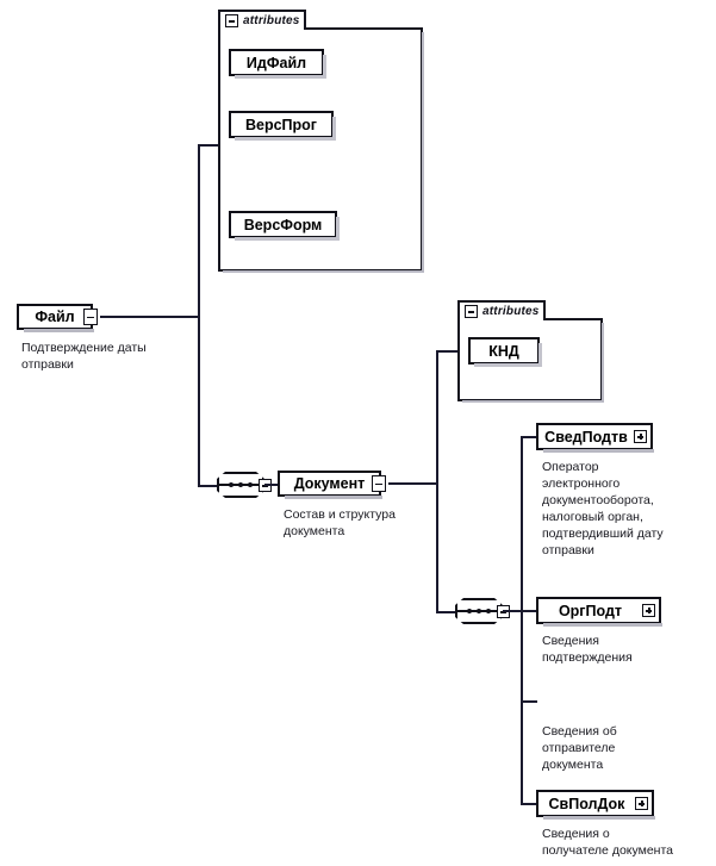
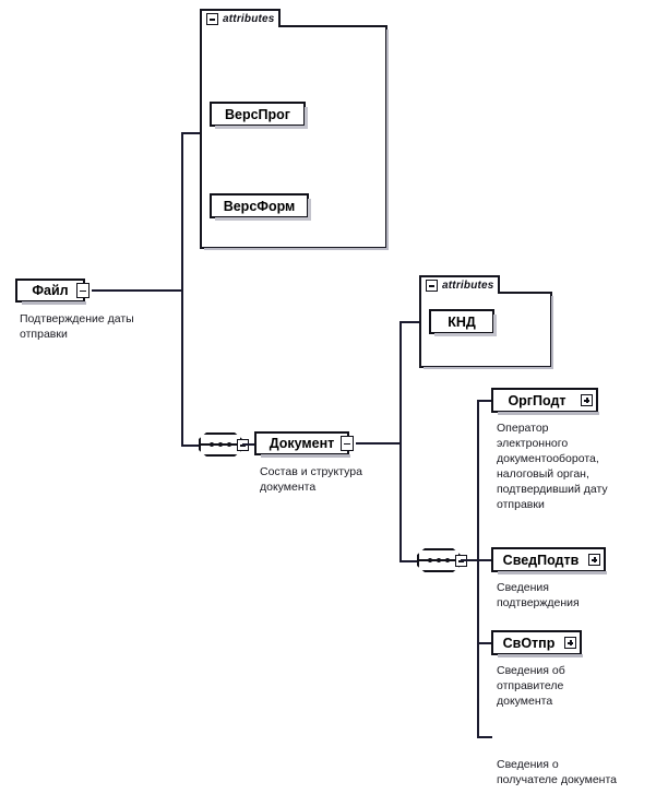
  attributes
- ИдФайл
  ВерсПрог
  ВерсФорм
  Файл
  Подтверждение даты
  отправки
  Документ
  Состав и структура
  документа
  attributes
  КНД
- СведПодтв
+ ОргПодт
  Оператор
  электронного
  документооборота,
  налоговый орган,
  подтвердивший дату
  отправки
- ОргПодт
+ СведПодтв
  Сведения
  подтверждения
+ СвОтпр
  Сведения об
  отправителе
  документа
- СвПолДок
  Сведения о
  получателе документа
